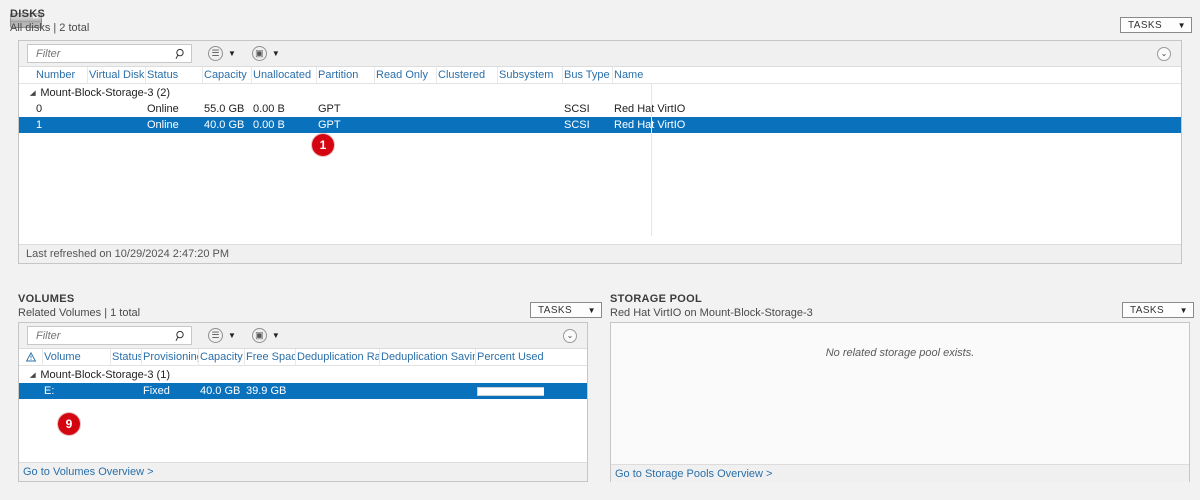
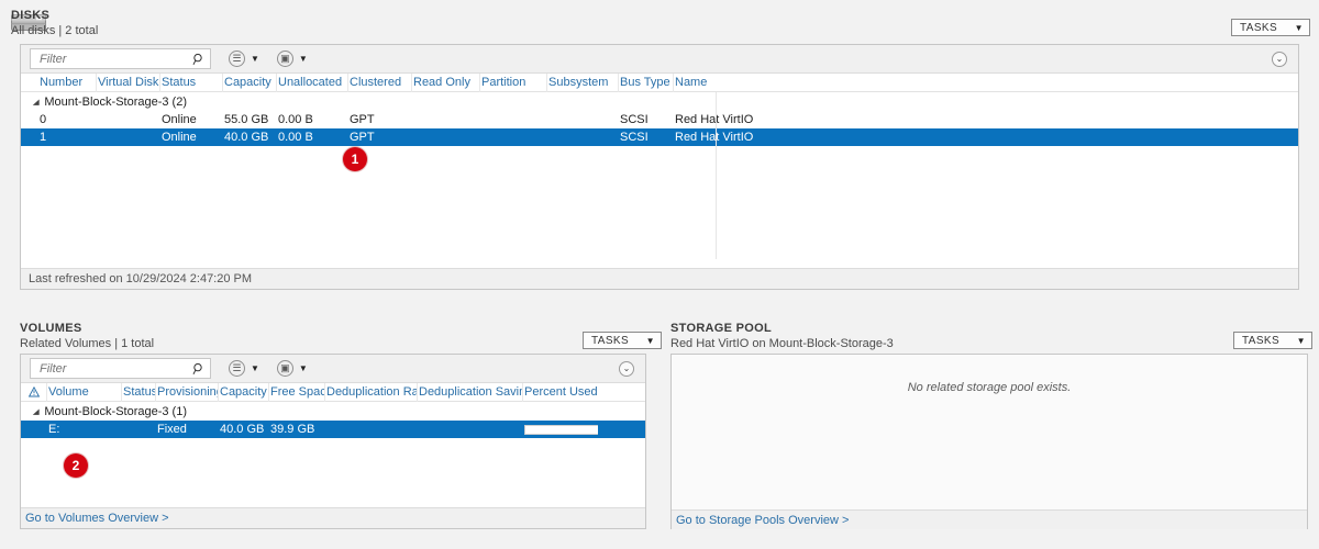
  DISKS
  All disks | 2 total
  TASKS
  ▼
  Filter
  ☰
  ▼
  ▣
  ▼
  ⌄
  Number
  Virtual Disk
  Status
  Capacity
  Unallocated
- Partition
+ Clustered
  Read Only
- Clustered
+ Partition
  Subsystem
  Bus Type
  Name
  Mount-Block-Storage-3 (2)
  0
  Online
  55.0 GB
  0.00 B
  GPT
  SCSI
  Red Hat VirtIO
  1
  Online
  40.0 GB
  0.00 B
  GPT
  SCSI
  Red Hat VirtIO
  Last refreshed on 10/29/2024 2:47:20 PM
  VOLUMES
  Related Volumes | 1 total
  TASKS
  ▼
  Filter
  ☰
  ▼
  ▣
  ▼
  ⌄
  Volume
  Status
  Provisionin
  Capacity
  Free Spac
  Deduplication Ra
  Deduplication Savin
  Percent Used
  Mount-Block-Storage-3 (1)
  E:
  Fixed
  40.0 GB
  39.9 GB
  Go to Volumes Overview >
  STORAGE POOL
  Red Hat VirtIO on Mount-Block-Storage-3
  TASKS
  ▼
  No related storage pool exists.
  Go to Storage Pools Overview >
  1
- 9
+ 2
